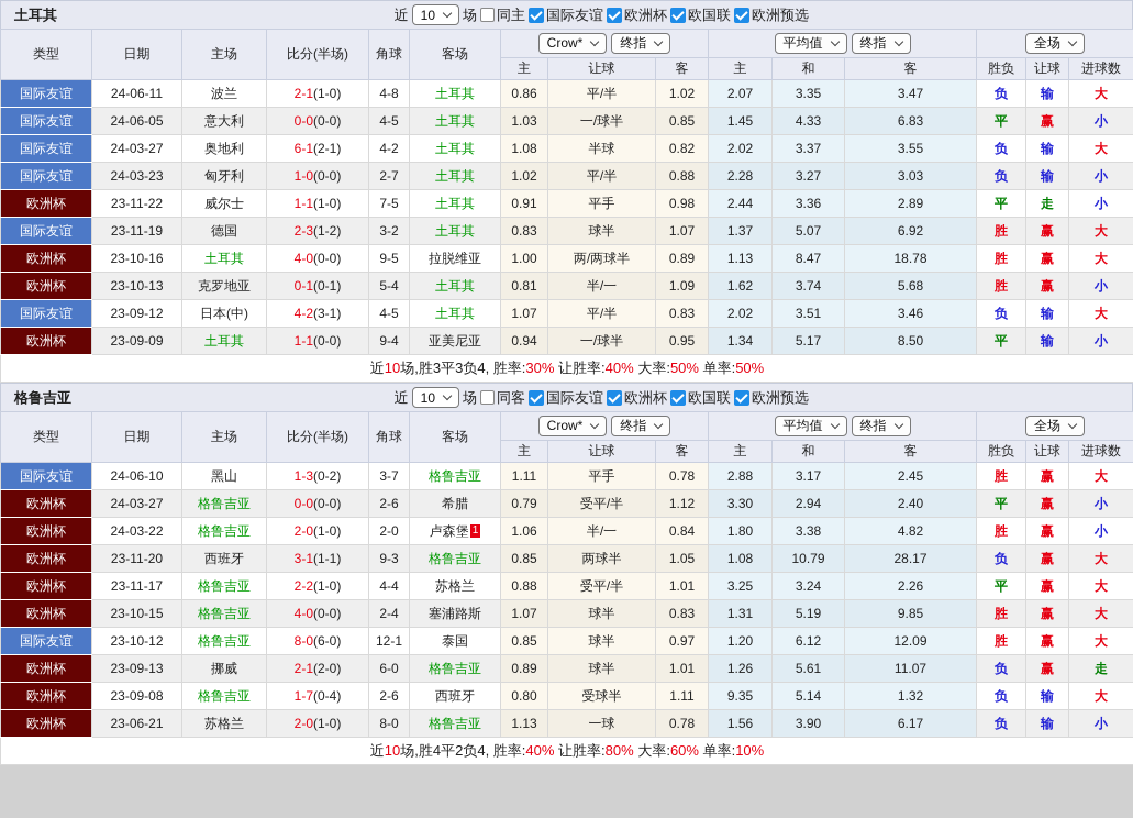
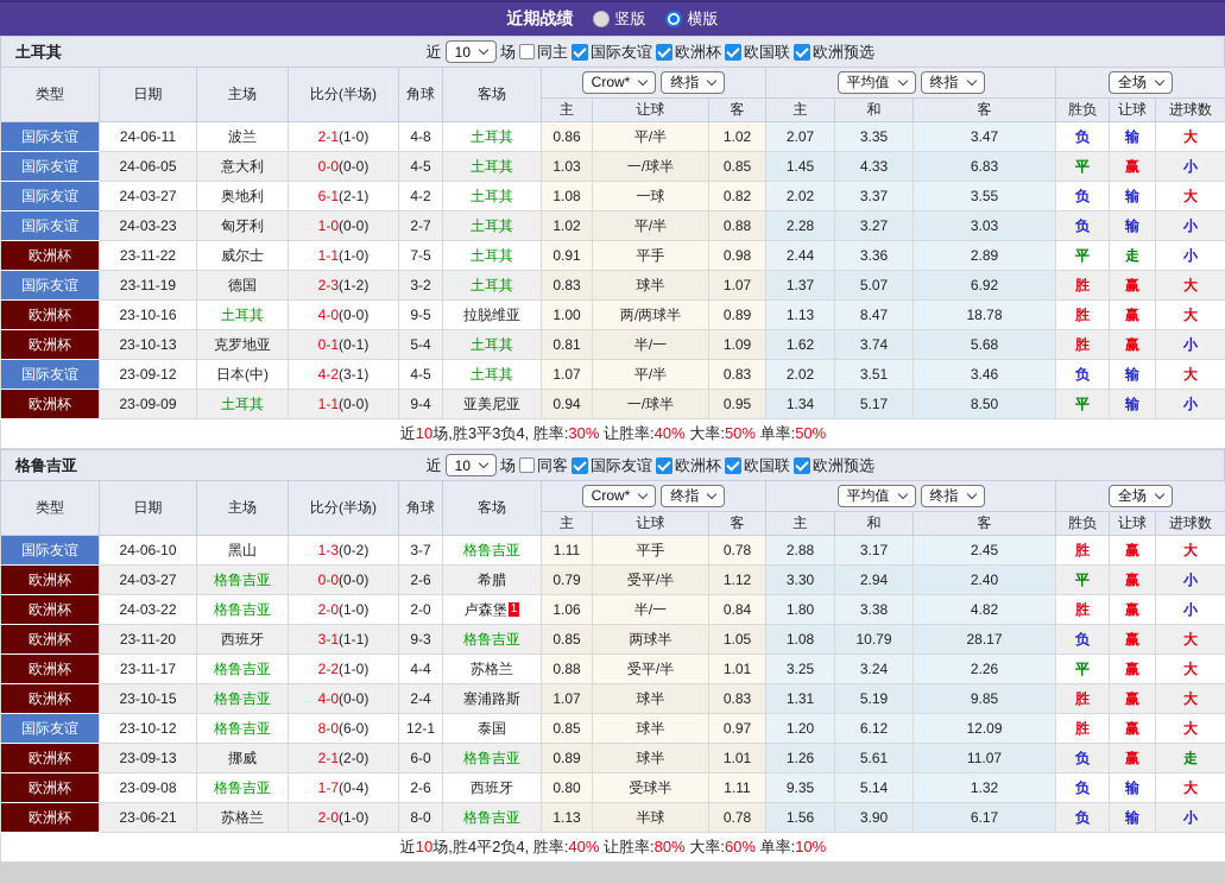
+ 近期战绩
+ 竖版
+ 横版
  土耳其
  近
  10
  场
  同主
  国际友谊
  欧洲杯
  欧国联
  欧洲预选
  类型	日期	主场	比分(半场)	角球	客场	Crow* 终指	平均值 终指	全场
  主	让球	客	主	和	客	胜负	让球	进球数
  国际友谊	24-06-11	波兰	2-1(1-0)	4-8	土耳其	0.86	平/半	1.02	2.07	3.35	3.47	负	输	大
  国际友谊	24-06-05	意大利	0-0(0-0)	4-5	土耳其	1.03	一/球半	0.85	1.45	4.33	6.83	平	赢	小
- 国际友谊	24-03-27	奥地利	6-1(2-1)	4-2	土耳其	1.08	半球	0.82	2.02	3.37	3.55	负	输	大
+ 国际友谊	24-03-27	奥地利	6-1(2-1)	4-2	土耳其	1.08	一球	0.82	2.02	3.37	3.55	负	输	大
  国际友谊	24-03-23	匈牙利	1-0(0-0)	2-7	土耳其	1.02	平/半	0.88	2.28	3.27	3.03	负	输	小
  欧洲杯	23-11-22	威尔士	1-1(1-0)	7-5	土耳其	0.91	平手	0.98	2.44	3.36	2.89	平	走	小
  国际友谊	23-11-19	德国	2-3(1-2)	3-2	土耳其	0.83	球半	1.07	1.37	5.07	6.92	胜	赢	大
  欧洲杯	23-10-16	土耳其	4-0(0-0)	9-5	拉脱维亚	1.00	两/两球半	0.89	1.13	8.47	18.78	胜	赢	大
  欧洲杯	23-10-13	克罗地亚	0-1(0-1)	5-4	土耳其	0.81	半/一	1.09	1.62	3.74	5.68	胜	赢	小
  国际友谊	23-09-12	日本(中)	4-2(3-1)	4-5	土耳其	1.07	平/半	0.83	2.02	3.51	3.46	负	输	大
  欧洲杯	23-09-09	土耳其	1-1(0-0)	9-4	亚美尼亚	0.94	一/球半	0.95	1.34	5.17	8.50	平	输	小
  近10场,胜3平3负4, 胜率:30% 让胜率:40% 大率:50% 单率:50%
  格鲁吉亚
  近
  10
  场
  同客
  国际友谊
  欧洲杯
  欧国联
  欧洲预选
  类型	日期	主场	比分(半场)	角球	客场	Crow* 终指	平均值 终指	全场
  主	让球	客	主	和	客	胜负	让球	进球数
  国际友谊	24-06-10	黑山	1-3(0-2)	3-7	格鲁吉亚	1.11	平手	0.78	2.88	3.17	2.45	胜	赢	大
  欧洲杯	24-03-27	格鲁吉亚	0-0(0-0)	2-6	希腊	0.79	受平/半	1.12	3.30	2.94	2.40	平	赢	小
  欧洲杯	24-03-22	格鲁吉亚	2-0(1-0)	2-0	卢森堡 1	1.06	半/一	0.84	1.80	3.38	4.82	胜	赢	小
  欧洲杯	23-11-20	西班牙	3-1(1-1)	9-3	格鲁吉亚	0.85	两球半	1.05	1.08	10.79	28.17	负	赢	大
  欧洲杯	23-11-17	格鲁吉亚	2-2(1-0)	4-4	苏格兰	0.88	受平/半	1.01	3.25	3.24	2.26	平	赢	大
  欧洲杯	23-10-15	格鲁吉亚	4-0(0-0)	2-4	塞浦路斯	1.07	球半	0.83	1.31	5.19	9.85	胜	赢	大
  国际友谊	23-10-12	格鲁吉亚	8-0(6-0)	12-1	泰国	0.85	球半	0.97	1.20	6.12	12.09	胜	赢	大
  欧洲杯	23-09-13	挪威	2-1(2-0)	6-0	格鲁吉亚	0.89	球半	1.01	1.26	5.61	11.07	负	赢	走
  欧洲杯	23-09-08	格鲁吉亚	1-7(0-4)	2-6	西班牙	0.80	受球半	1.11	9.35	5.14	1.32	负	输	大
- 欧洲杯	23-06-21	苏格兰	2-0(1-0)	8-0	格鲁吉亚	1.13	一球	0.78	1.56	3.90	6.17	负	输	小
+ 欧洲杯	23-06-21	苏格兰	2-0(1-0)	8-0	格鲁吉亚	1.13	半球	0.78	1.56	3.90	6.17	负	输	小
  近10场,胜4平2负4, 胜率:40% 让胜率:80% 大率:60% 单率:10%
